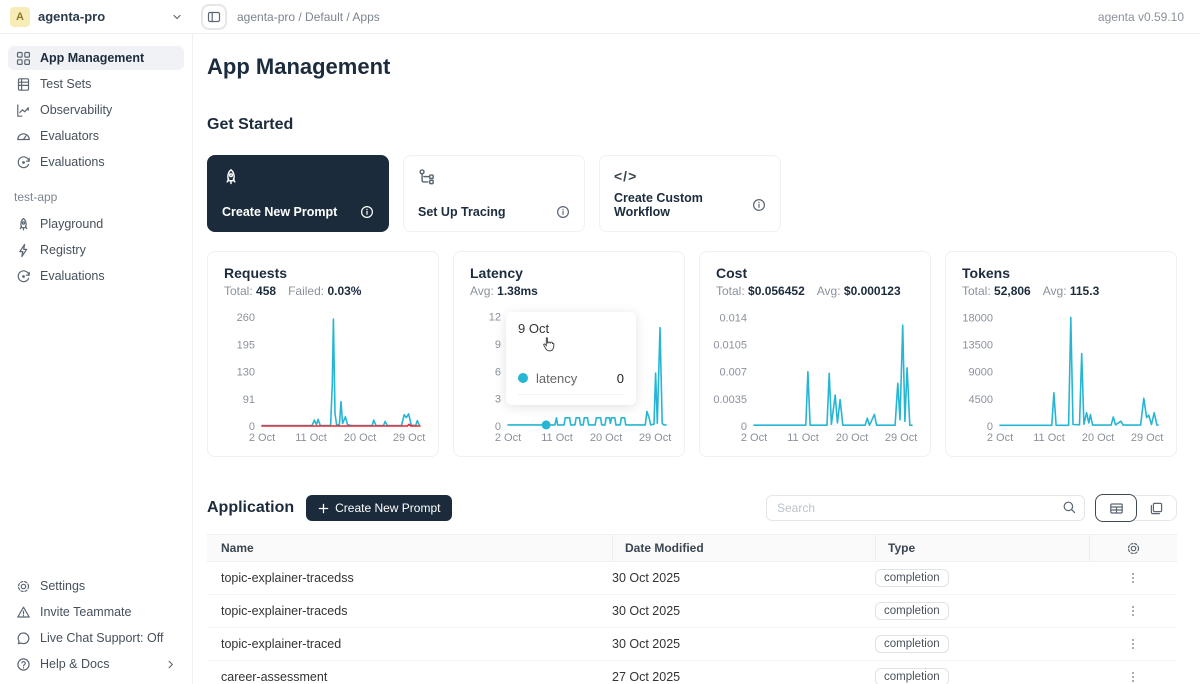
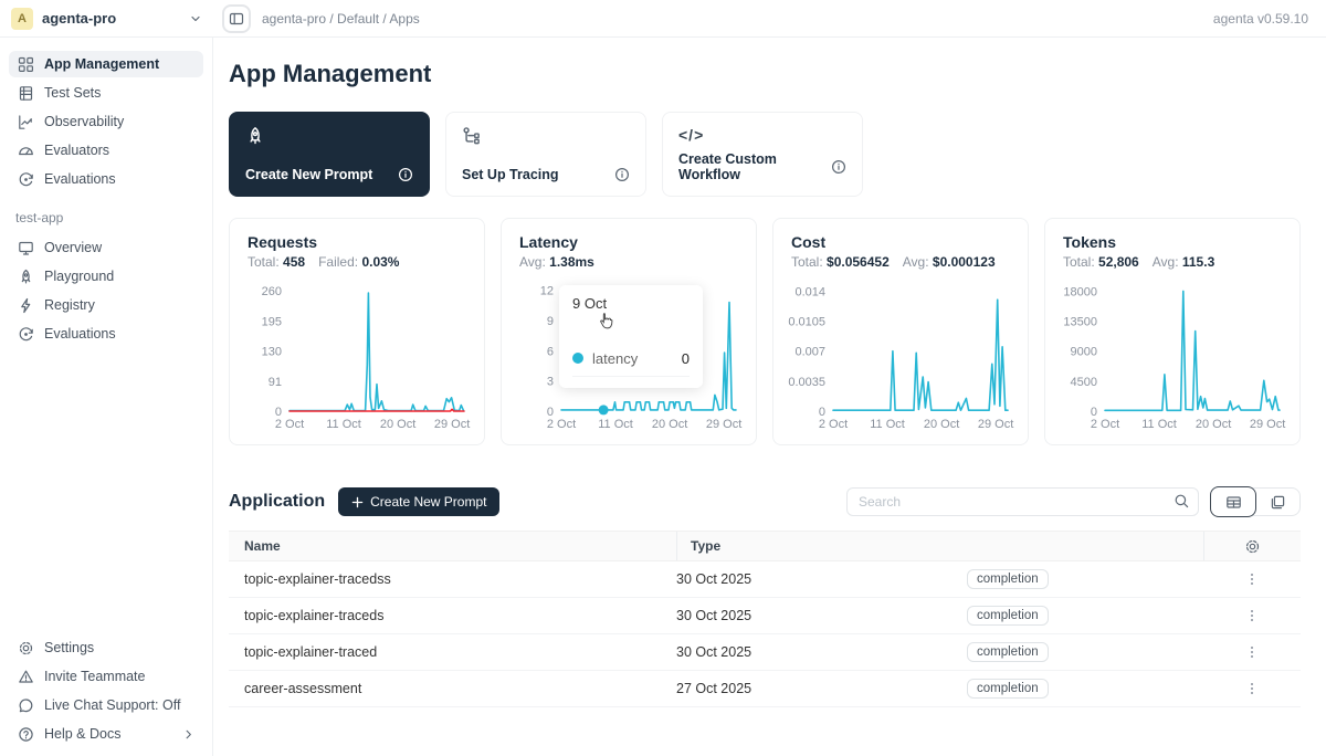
  A
  agenta-pro
  agenta-pro / Default / Apps
  agenta v0.59.10
  App Management
  Test Sets
  Observability
  Evaluators
  Evaluations
  test-app
+ Overview
  Playground
  Registry
  Evaluations
  Settings
  Invite Teammate
  Live Chat Support: Off
  Help & Docs
  App Management
- Get Started
  Create New Prompt
  Set Up Tracing
  </>
  Create Custom Workflow
  Requests
  Total: 458
  Failed: 0.03%
  0
  91
  130
  195
  260
  2 Oct
  11 Oct
  20 Oct
  29 Oct
  Latency
  Avg: 1.38ms
  0
  3
  6
  9
  12
  2 Oct
  11 Oct
  20 Oct
  29 Oct
  9 Oct
  latency
  0
  Cost
  Total: $0.056452
  Avg: $0.000123
  0
  0.0035
  0.007
  0.0105
  0.014
  2 Oct
  11 Oct
  20 Oct
  29 Oct
  Tokens
  Total: 52,806
  Avg: 115.3
  0
  4500
  9000
  13500
  18000
  2 Oct
  11 Oct
  20 Oct
  29 Oct
  Application
  Create New Prompt
  Search
  Name
- Date Modified
  Type
  topic-explainer-tracedss
  30 Oct 2025
  completion
  topic-explainer-traceds
  30 Oct 2025
  completion
  topic-explainer-traced
  30 Oct 2025
  completion
  career-assessment
  27 Oct 2025
  completion
